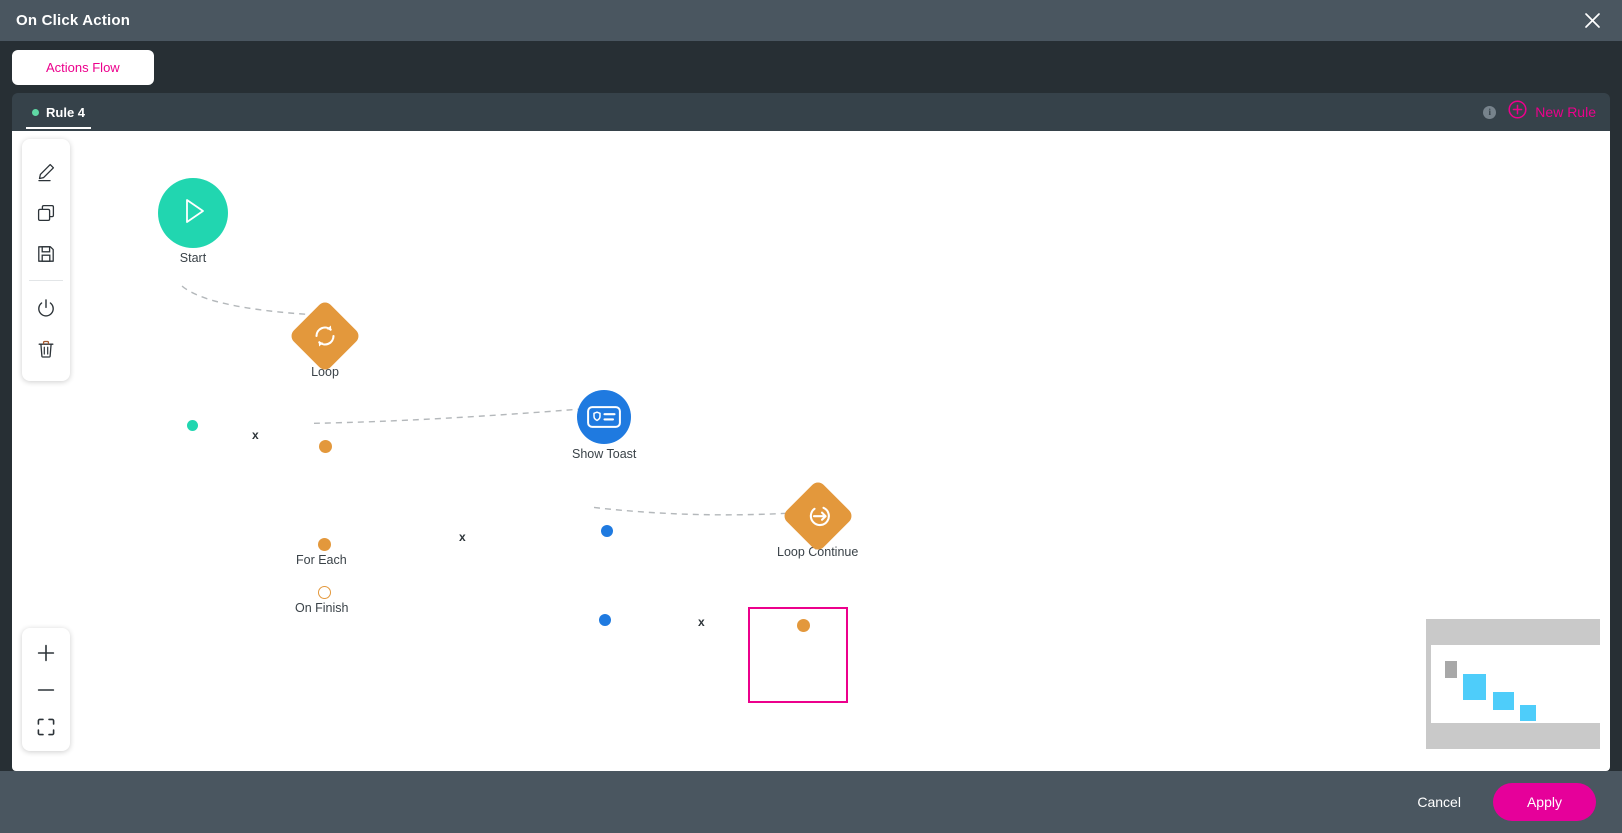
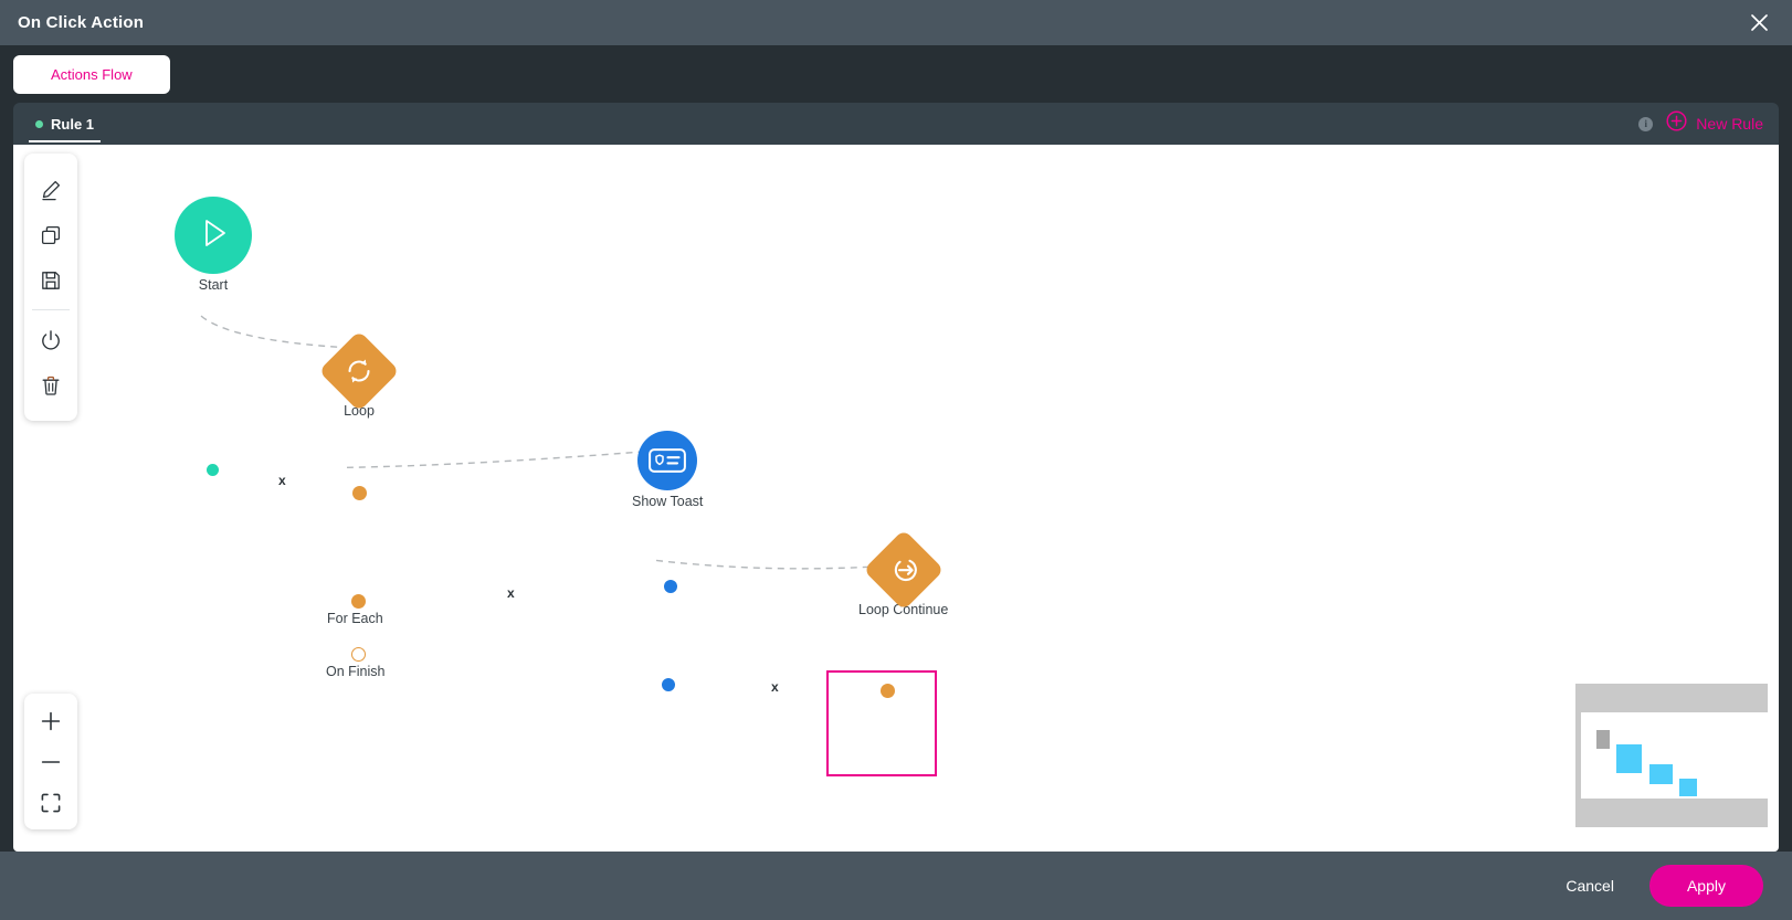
  On Click Action
  Actions Flow
- Rule 4
+ Rule 1
  i
  New Rule
  x
  x
  x
  Start
  Loop
  For Each
  On Finish
  Show Toast
  Loop Continue
  Cancel
  Apply
